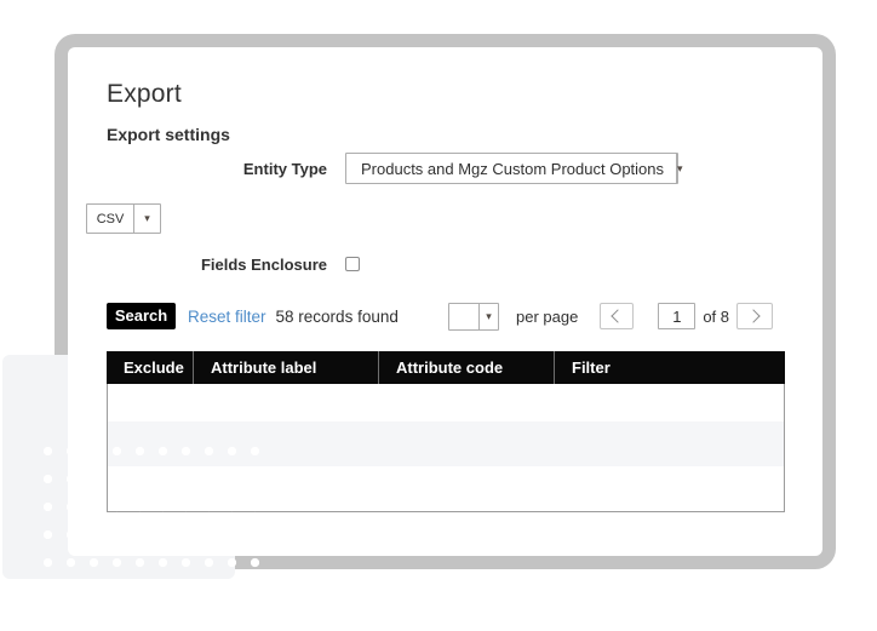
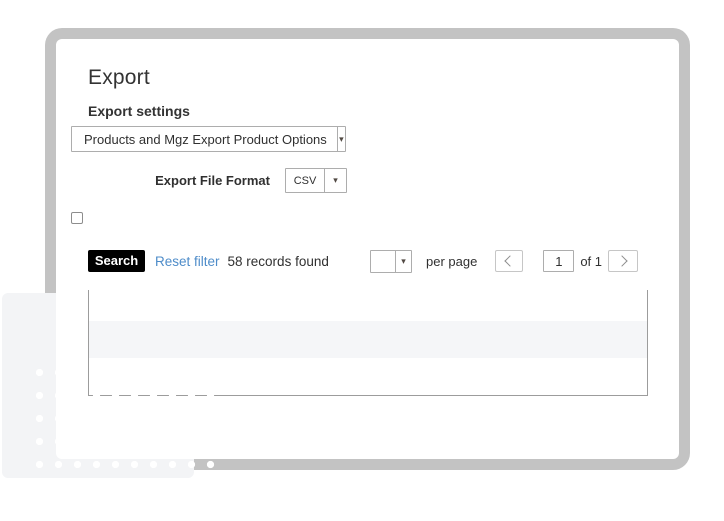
  Export
  Export settings
- Entity Type
- Products and Mgz Custom Product Options
+ Products and Mgz Export Product Options
  ▾
+ Export File Format
  CSV
  ▾
- Fields Enclosure
  Search
  Reset filter
  58 records found
  ▾
  per page
  1
- of 8
+ of 1
- Exclude
- Attribute label
- Attribute code
- Filter
